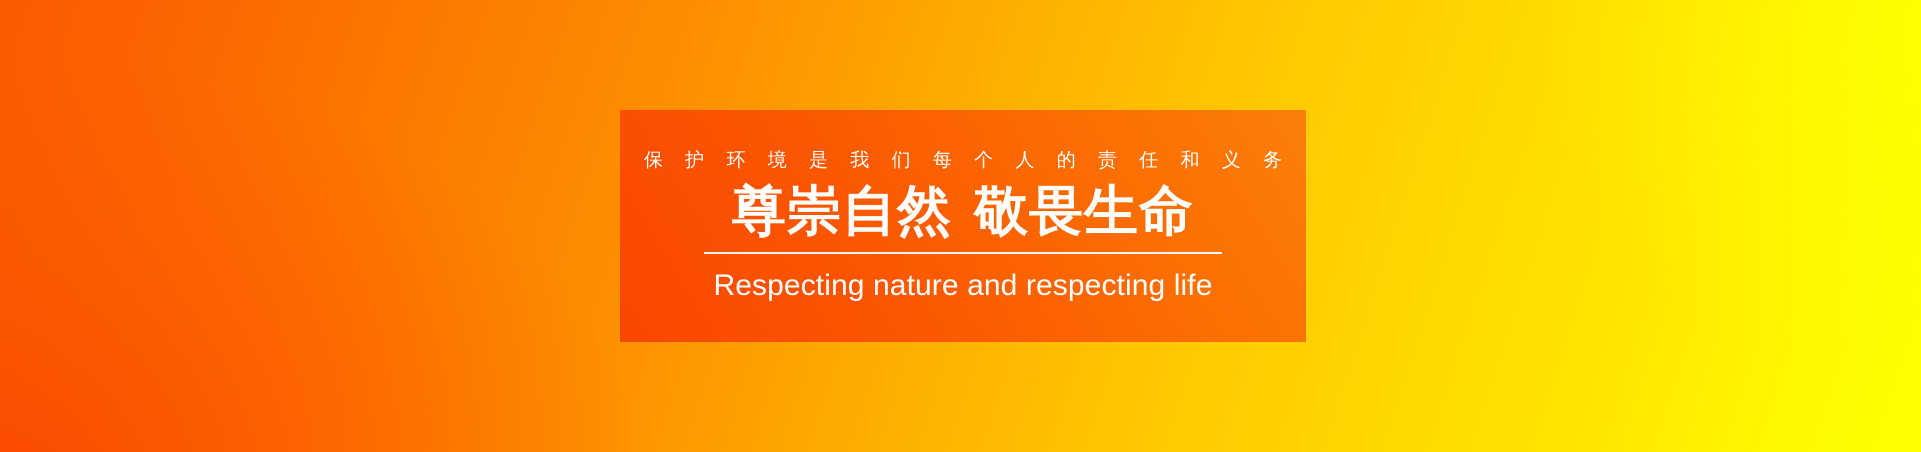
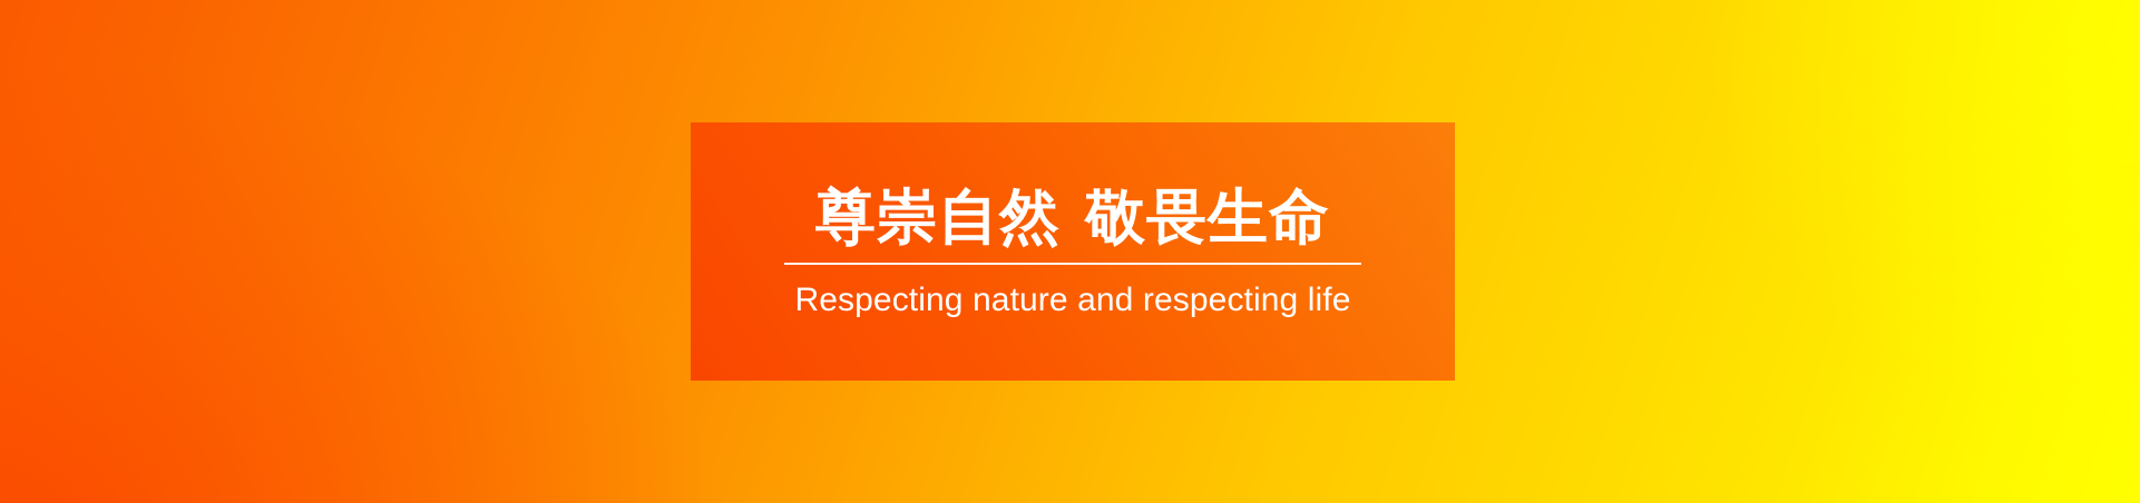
- 保 护 环 境 是 我 们 每 个 人 的 责 任 和 义 务
  尊崇自然 敬畏生命
  Respecting nature and respecting life
